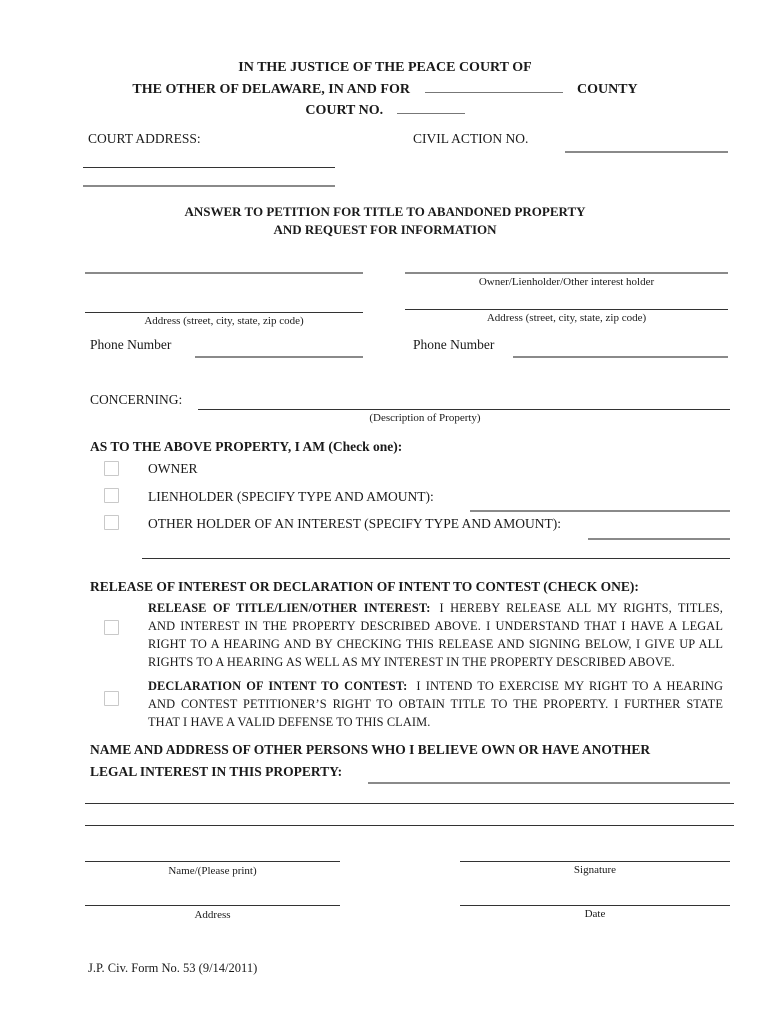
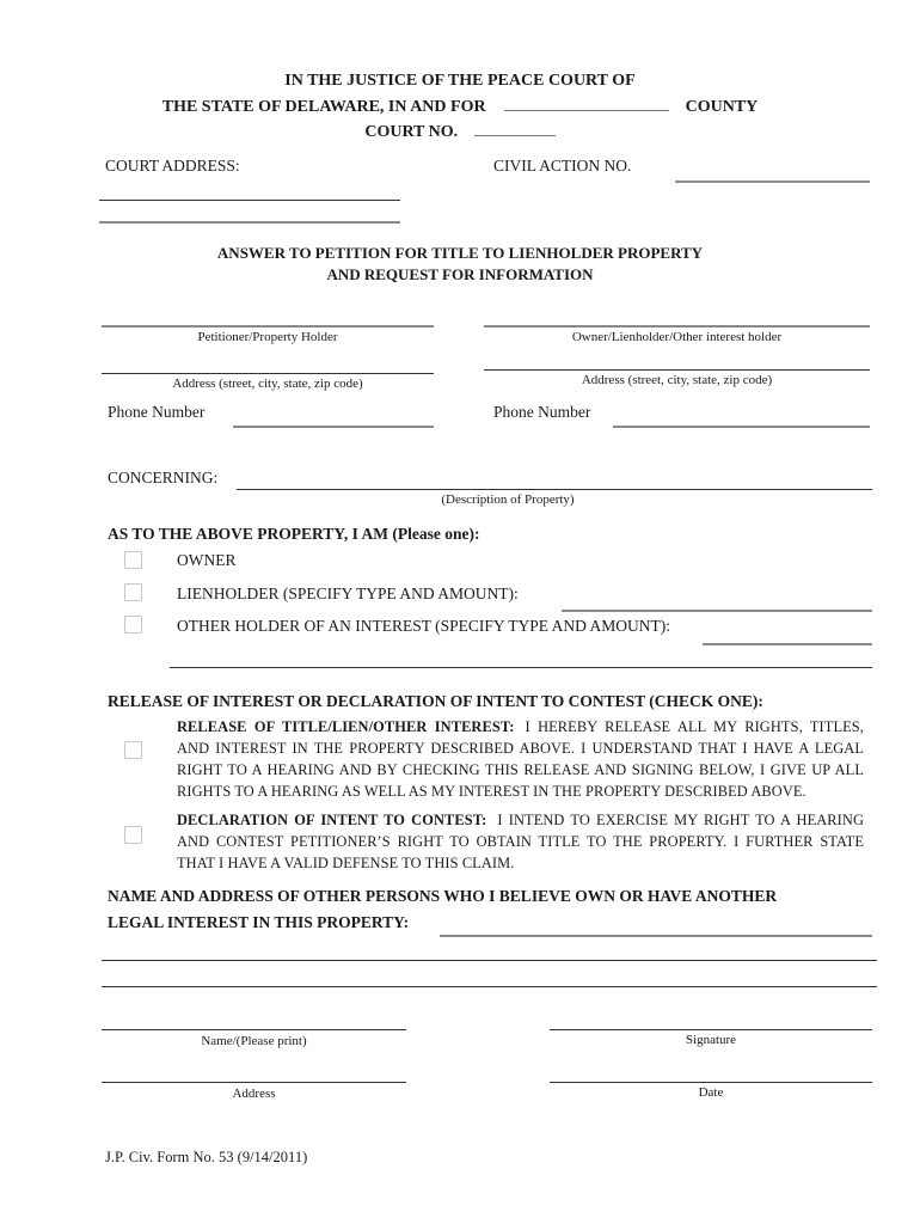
  IN THE JUSTICE OF THE PEACE COURT OF
- THE OTHER OF DELAWARE, IN AND FOR COUNTY
+ THE STATE OF DELAWARE, IN AND FOR COUNTY
  COURT NO.
  COURT ADDRESS:
  CIVIL ACTION NO.
- ANSWER TO PETITION FOR TITLE TO ABANDONED PROPERTY
+ ANSWER TO PETITION FOR TITLE TO LIENHOLDER PROPERTY
  AND REQUEST FOR INFORMATION
+ Petitioner/Property Holder
  Address (street, city, state, zip code)
  Phone Number
  Owner/Lienholder/Other interest holder
  Address (street, city, state, zip code)
  Phone Number
  CONCERNING:
  (Description of Property)
- AS TO THE ABOVE PROPERTY, I AM (Check one):
+ AS TO THE ABOVE PROPERTY, I AM (Please one):
  OWNER
  LIENHOLDER (SPECIFY TYPE AND AMOUNT):
  OTHER HOLDER OF AN INTEREST (SPECIFY TYPE AND AMOUNT):
  RELEASE OF INTEREST OR DECLARATION OF INTENT TO CONTEST (CHECK ONE):
  RELEASE OF TITLE/LIEN/OTHER INTEREST: I HEREBY RELEASE ALL MY RIGHTS, TITLES, AND INTEREST IN THE PROPERTY DESCRIBED ABOVE. I UNDERSTAND THAT I HAVE A LEGAL RIGHT TO A HEARING AND BY CHECKING THIS RELEASE AND SIGNING BELOW, I GIVE UP ALL RIGHTS TO A HEARING AS WELL AS MY INTEREST IN THE PROPERTY DESCRIBED ABOVE.
  DECLARATION OF INTENT TO CONTEST: I INTEND TO EXERCISE MY RIGHT TO A HEARING AND CONTEST PETITIONER’S RIGHT TO OBTAIN TITLE TO THE PROPERTY. I FURTHER STATE THAT I HAVE A VALID DEFENSE TO THIS CLAIM.
  NAME AND ADDRESS OF OTHER PERSONS WHO I BELIEVE OWN OR HAVE ANOTHER
  LEGAL INTEREST IN THIS PROPERTY:
  Name/(Please print)
  Signature
  Address
  Date
  J.P. Civ. Form No. 53 (9/14/2011)
